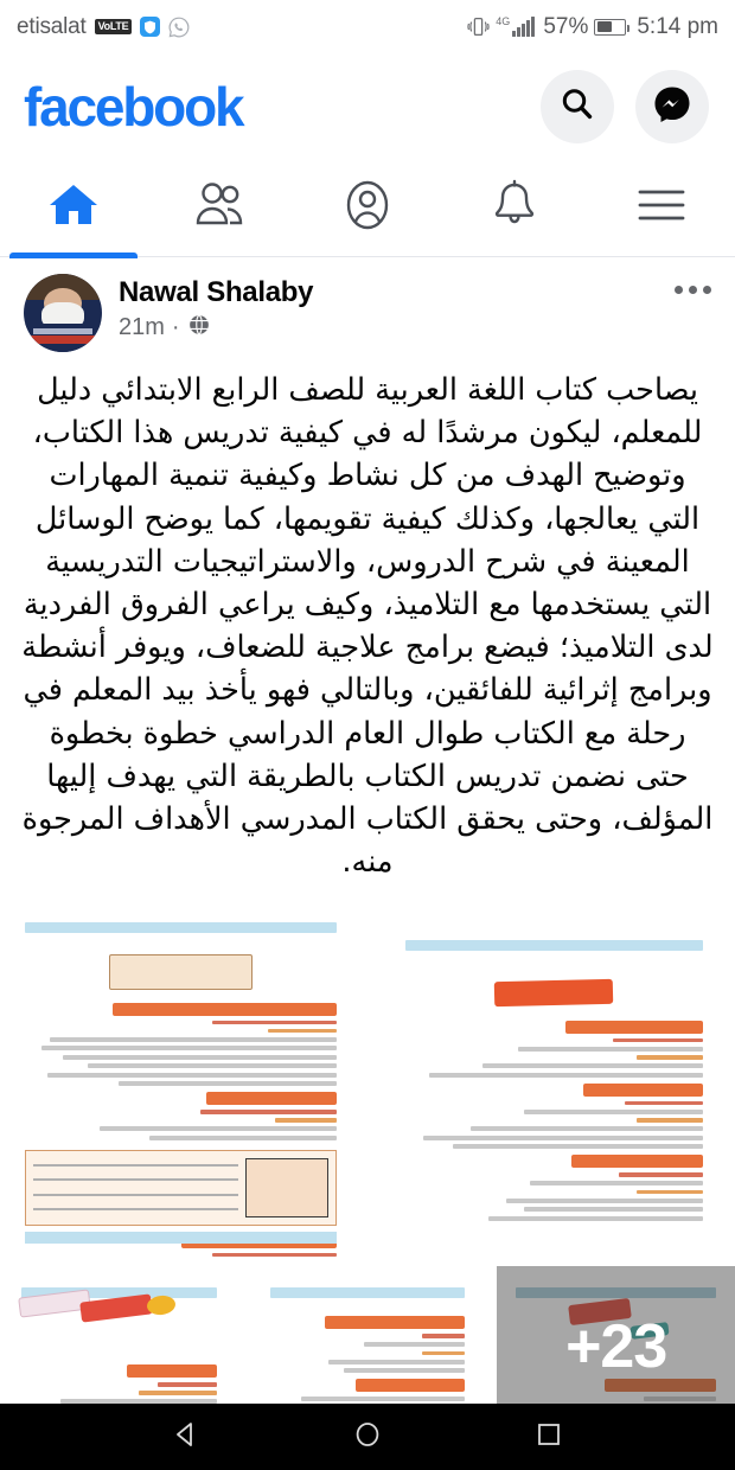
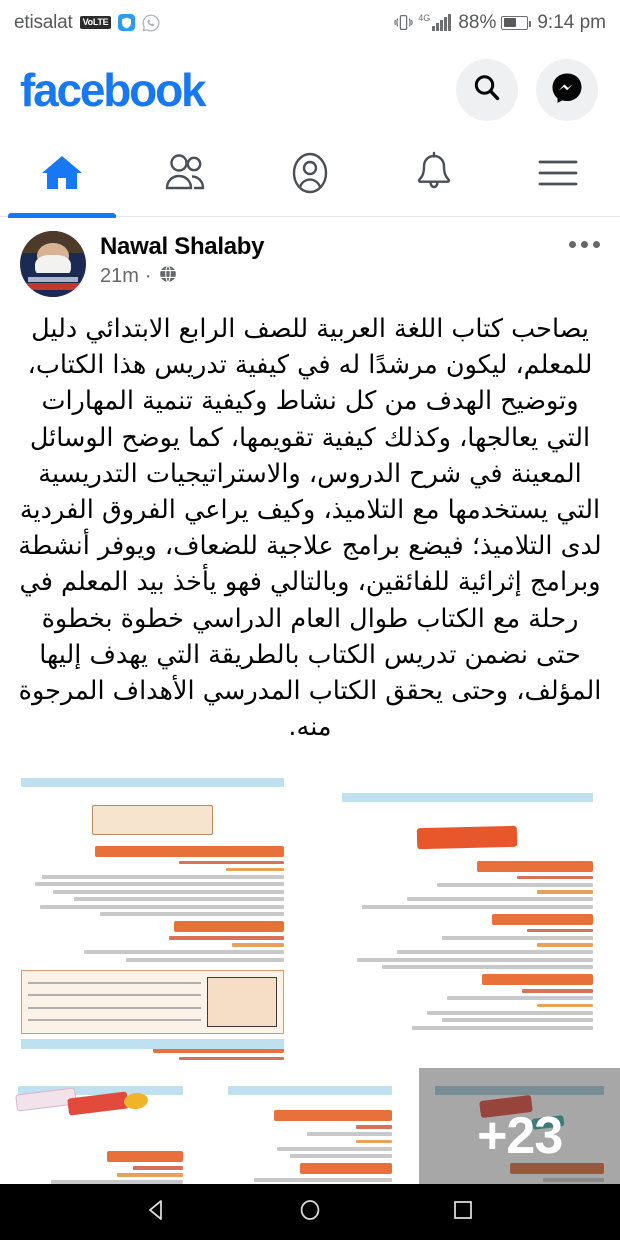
  etisalat
  VoLTE
  4G
- 57%
+ 88%
- 5:14 pm
+ 9:14 pm
  facebook
  Nawal Shalaby
  21m
  ·
  يصاحب كتاب اللغة العربية للصف الرابع الابتدائي دليل للمعلم، ليكون مرشدًا له في كيفية تدريس هذا الكتاب، وتوضيح الهدف من كل نشاط وكيفية تنمية المهارات التي يعالجها، وكذلك كيفية تقويمها، كما يوضح الوسائل المعينة في شرح الدروس، والاستراتيجيات التدريسية التي يستخدمها مع التلاميذ، وكيف يراعي الفروق الفردية لدى التلاميذ؛ فيضع برامج علاجية للضعاف، ويوفر أنشطة وبرامج إثرائية للفائقين، وبالتالي فهو يأخذ بيد المعلم في رحلة مع الكتاب طوال العام الدراسي خطوة بخطوة حتى نضمن تدريس الكتاب بالطريقة التي يهدف إليها المؤلف، وحتى يحقق الكتاب المدرسي الأهداف المرجوة منه.
  +23
